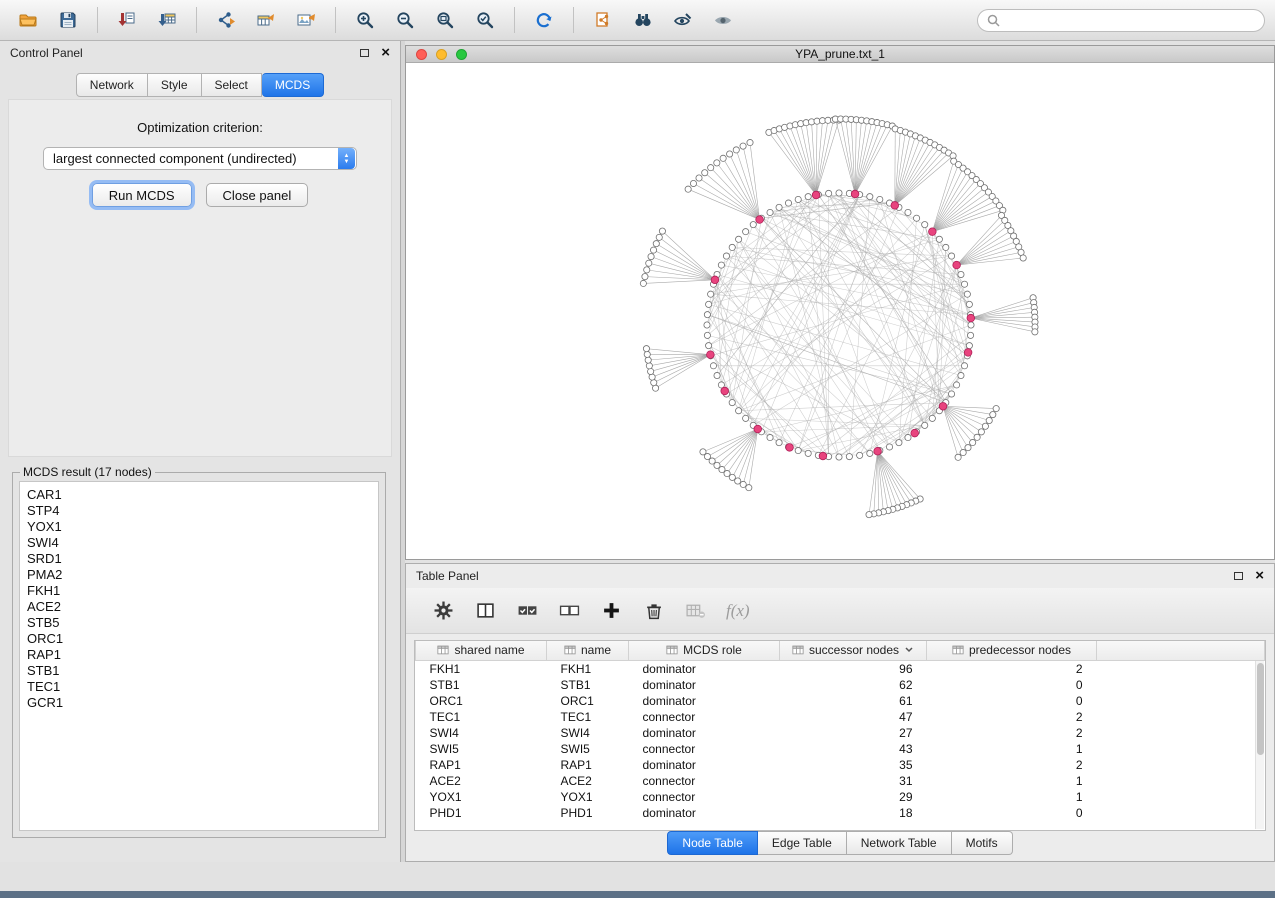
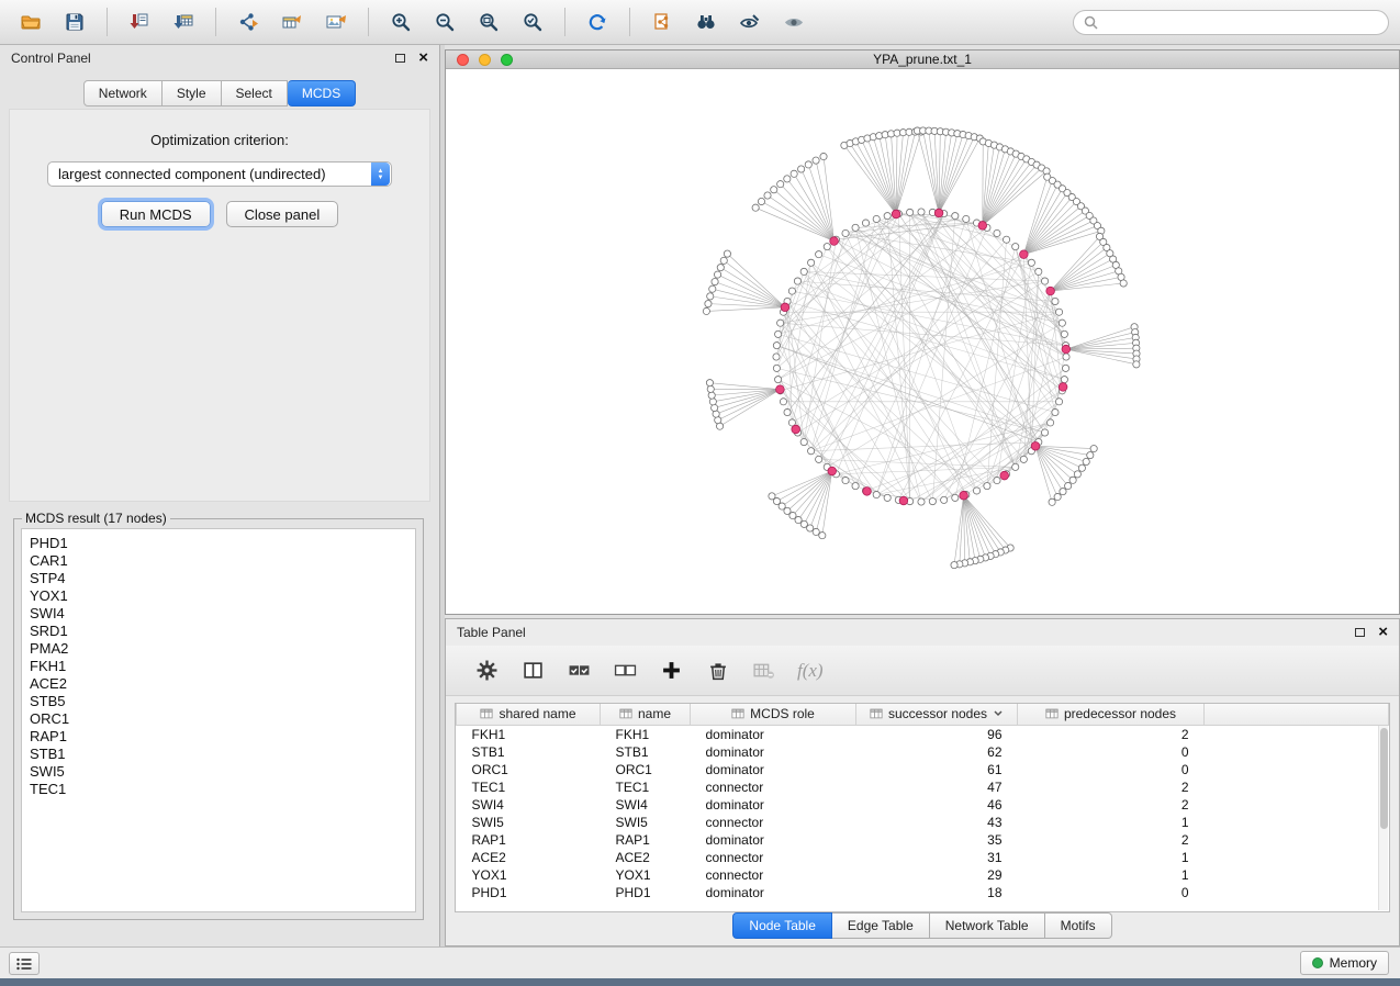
  Control Panel
  ×
  Network
  Style
  Select
  MCDS
  Optimization criterion:
  largest connected component (undirected)
  Run MCDS
  Close panel
  MCDS result (17 nodes)
+ PHD1
  CAR1
  STP4
  YOX1
  SWI4
  SRD1
  PMA2
  FKH1
  ACE2
  STB5
  ORC1
  RAP1
  STB1
+ SWI5
  TEC1
- GCR1
  YPA_prune.txt_1
  Table Panel
  ×
  f(x)
  shared name	name	MCDS role	successor nodes	predecessor nodes
  FKH1	FKH1	dominator	96	2
  STB1	STB1	dominator	62	0
  ORC1	ORC1	dominator	61	0
  TEC1	TEC1	connector	47	2
- SWI4	SWI4	dominator	27	2
+ SWI4	SWI4	dominator	46	2
  SWI5	SWI5	connector	43	1
  RAP1	RAP1	dominator	35	2
  ACE2	ACE2	connector	31	1
  YOX1	YOX1	connector	29	1
  PHD1	PHD1	dominator	18	0
  Node Table
  Edge Table
  Network Table
  Motifs
+ Memory
